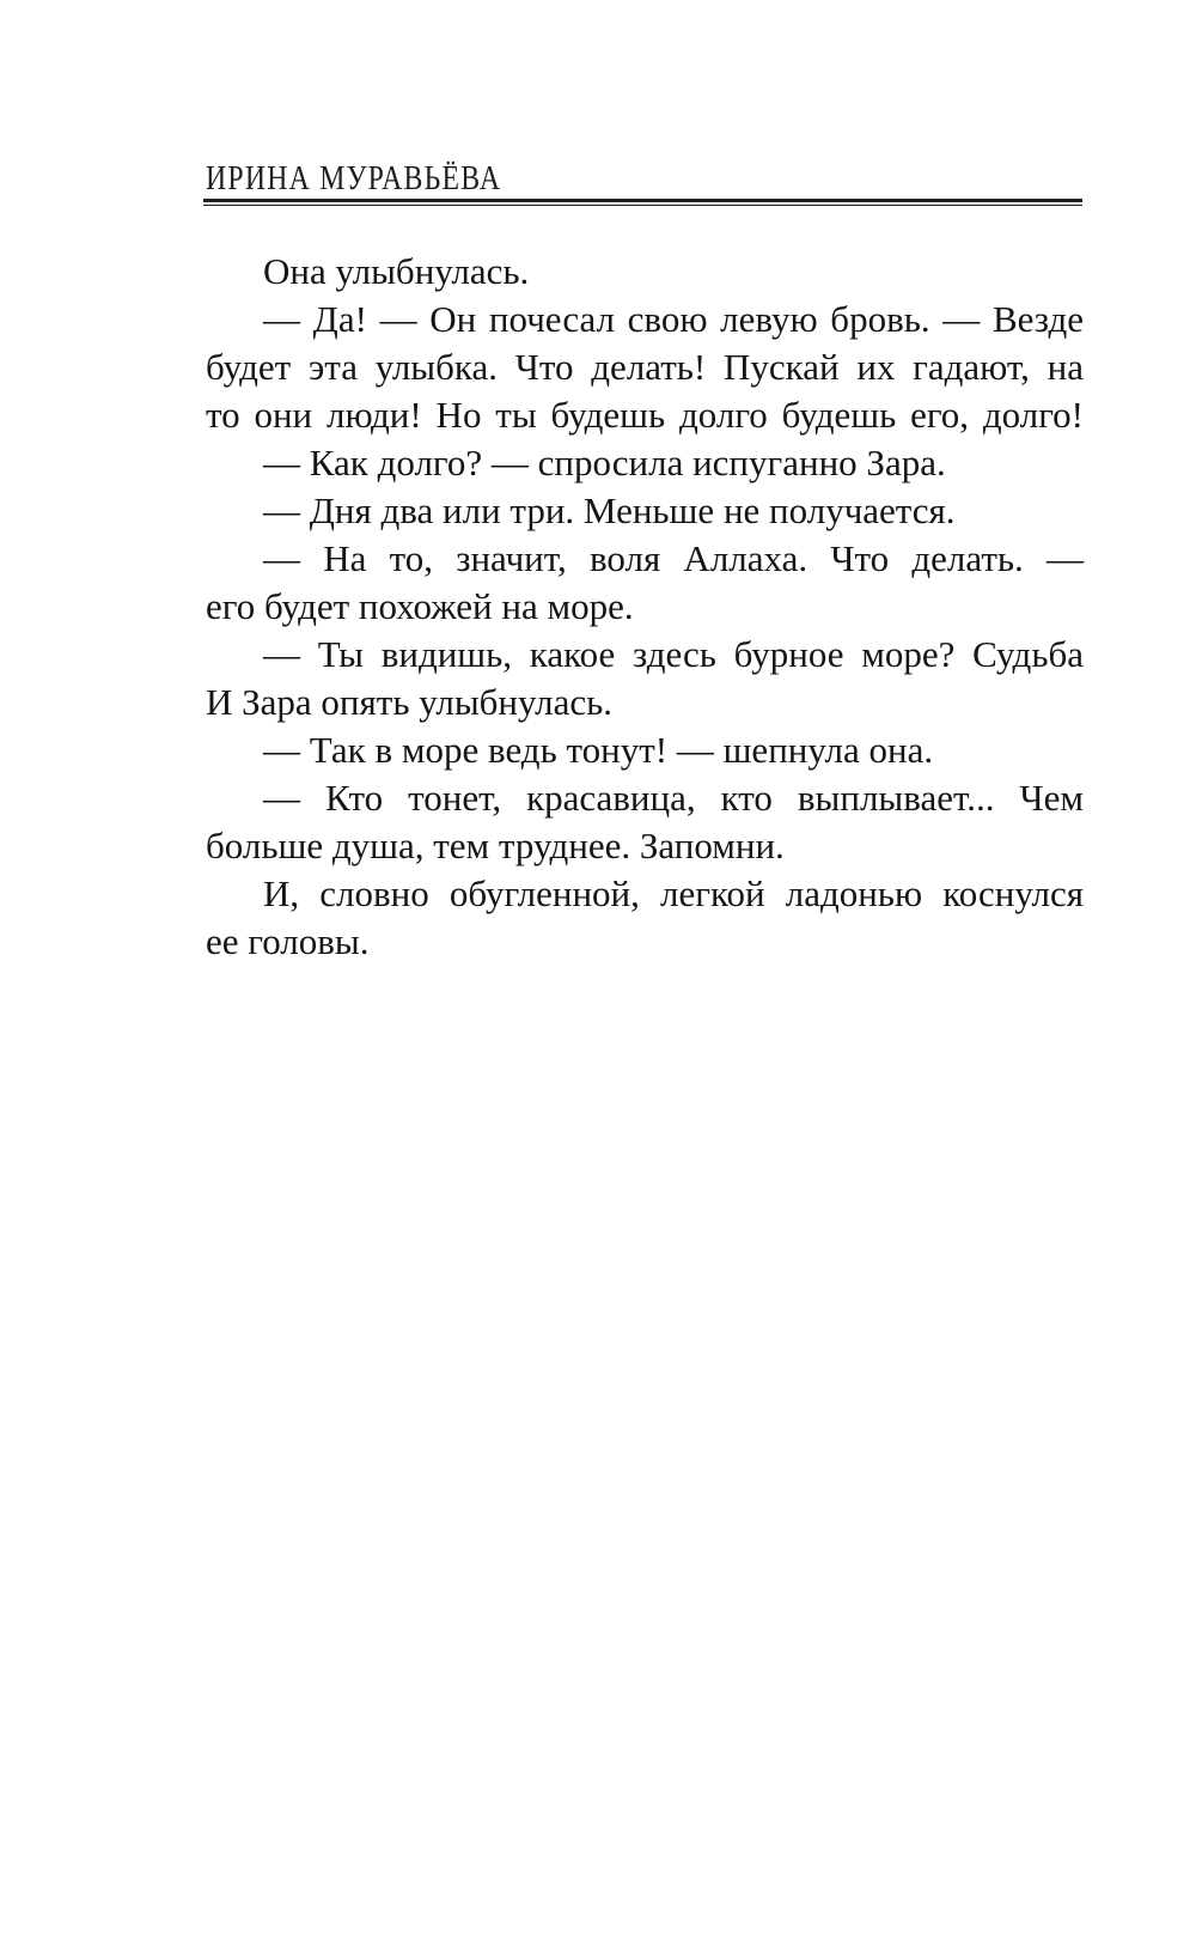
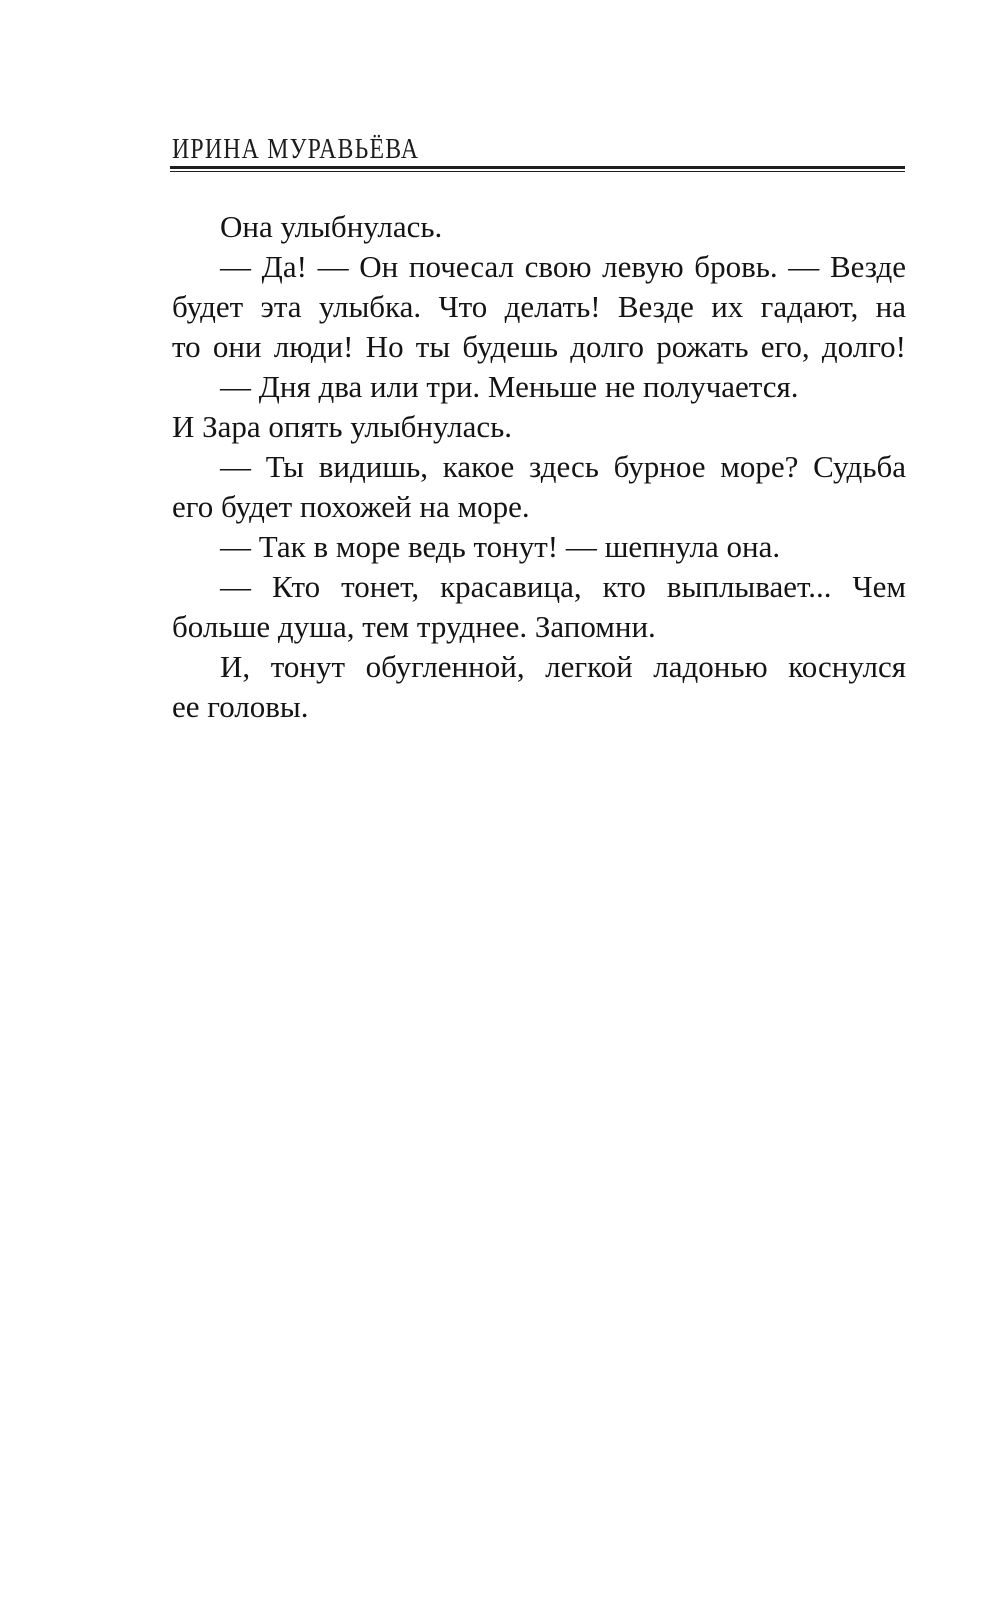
  ИРИНА МУРАВЬЁВА
  Она улыбнулась.
  — Да! — Он почесал свою левую бровь. — Везде
- будет эта улыбка. Что делать! Пускай их гадают, на
+ будет эта улыбка. Что делать! Везде их гадают, на
- то они люди! Но ты будешь долго будешь его, долго!
+ то они люди! Но ты будешь долго рожать его, долго!
- — Как долго? — спросила испуганно Зара.
  — Дня два или три. Меньше не получается.
- — На то, значит, воля Аллаха. Что делать. —
- его будет похожей на море.
+ И Зара опять улыбнулась.
  — Ты видишь, какое здесь бурное море? Судьба
- И Зара опять улыбнулась.
+ его будет похожей на море.
  — Так в море ведь тонут! — шепнула она.
  — Кто тонет, красавица, кто выплывает... Чем
  больше душа, тем труднее. Запомни.
- И, словно обугленной, легкой ладонью коснулся
+ И, тонут обугленной, легкой ладонью коснулся
  ее головы.
